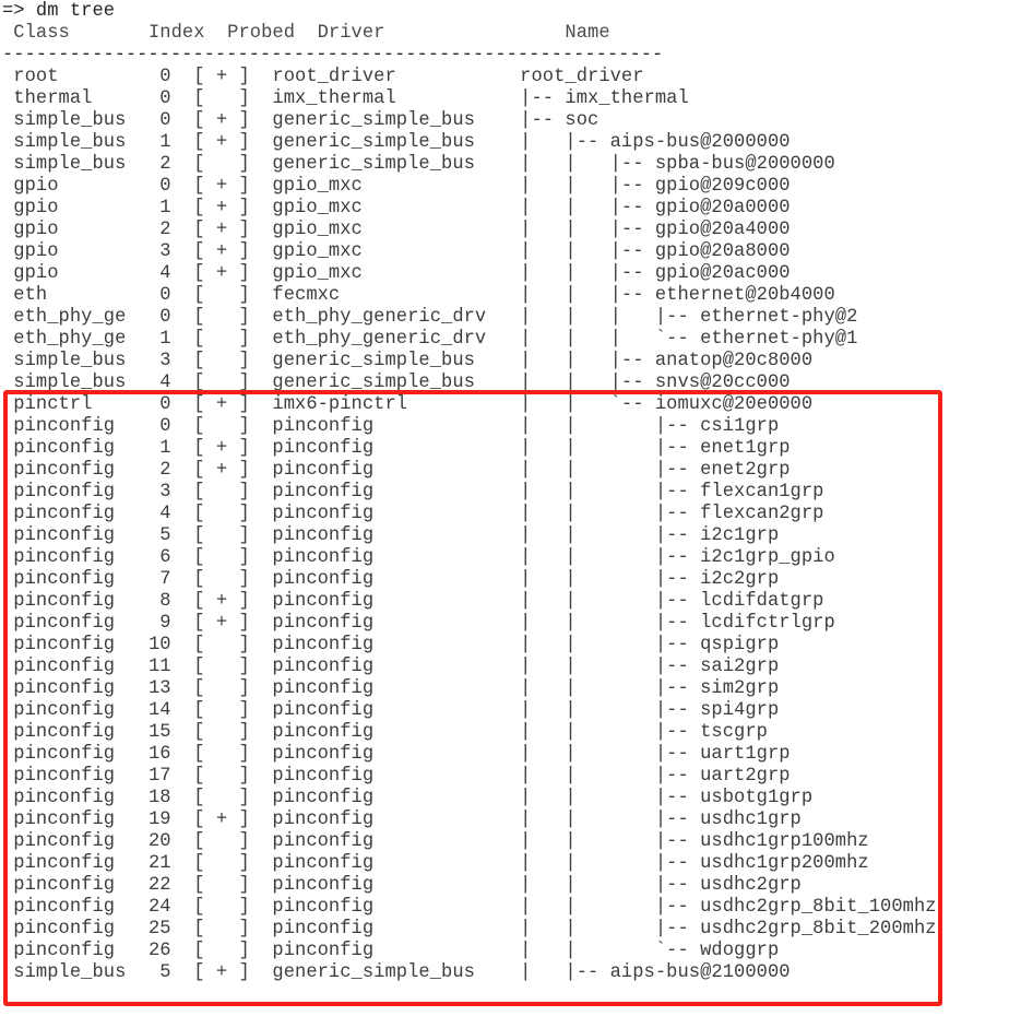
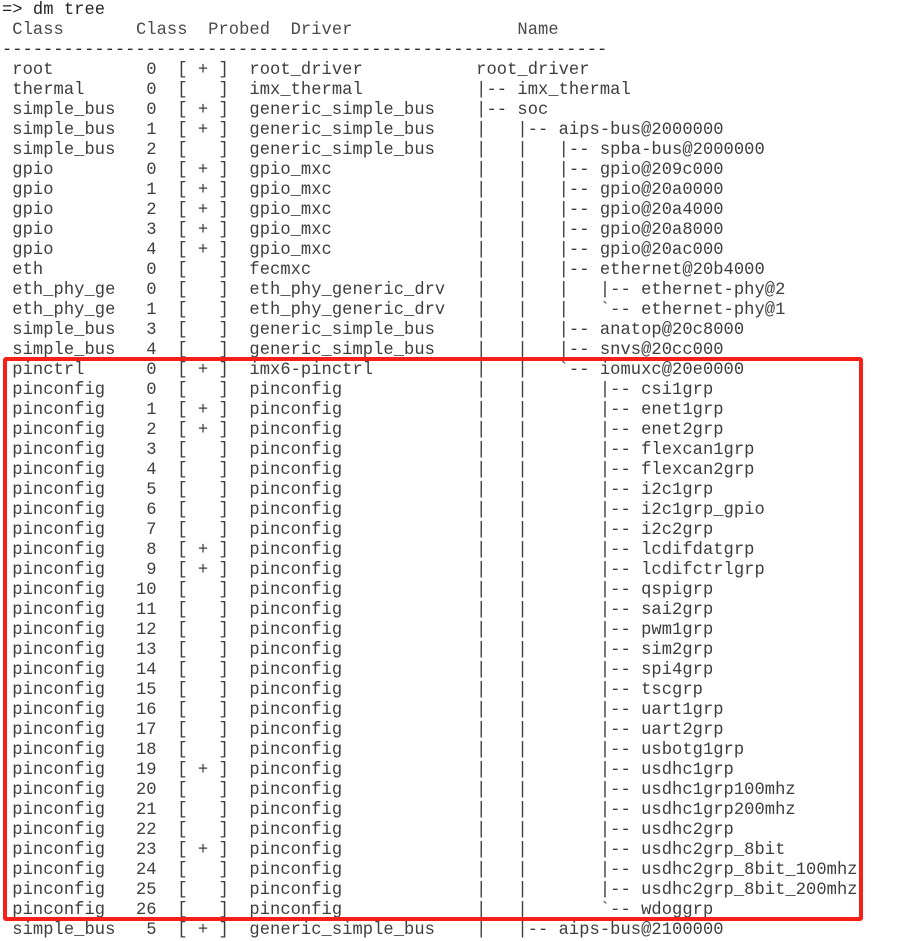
  => dm tree
- Class Index Probed Driver Name
+ Class Class Probed Driver Name
  -----------------------------------------------------------
  root 0 [ + ] root_driver root_driver
  thermal 0 [ ] imx_thermal |-- imx_thermal
  simple_bus 0 [ + ] generic_simple_bus |-- soc
  simple_bus 1 [ + ] generic_simple_bus | |-- aips-bus@2000000
  simple_bus 2 [ ] generic_simple_bus | | |-- spba-bus@2000000
  gpio 0 [ + ] gpio_mxc | | |-- gpio@209c000
  gpio 1 [ + ] gpio_mxc | | |-- gpio@20a0000
  gpio 2 [ + ] gpio_mxc | | |-- gpio@20a4000
  gpio 3 [ + ] gpio_mxc | | |-- gpio@20a8000
  gpio 4 [ + ] gpio_mxc | | |-- gpio@20ac000
  eth 0 [ ] fecmxc | | |-- ethernet@20b4000
  eth_phy_ge 0 [ ] eth_phy_generic_drv | | | |-- ethernet-phy@2
  eth_phy_ge 1 [ ] eth_phy_generic_drv | | | `-- ethernet-phy@1
  simple_bus 3 [ ] generic_simple_bus | | |-- anatop@20c8000
  simple_bus 4 [ ] generic_simple_bus | | |-- snvs@20cc000
  pinctrl 0 [ + ] imx6-pinctrl | | `-- iomuxc@20e0000
  pinconfig 0 [ ] pinconfig | | |-- csi1grp
  pinconfig 1 [ + ] pinconfig | | |-- enet1grp
  pinconfig 2 [ + ] pinconfig | | |-- enet2grp
  pinconfig 3 [ ] pinconfig | | |-- flexcan1grp
  pinconfig 4 [ ] pinconfig | | |-- flexcan2grp
  pinconfig 5 [ ] pinconfig | | |-- i2c1grp
  pinconfig 6 [ ] pinconfig | | |-- i2c1grp_gpio
  pinconfig 7 [ ] pinconfig | | |-- i2c2grp
  pinconfig 8 [ + ] pinconfig | | |-- lcdifdatgrp
  pinconfig 9 [ + ] pinconfig | | |-- lcdifctrlgrp
  pinconfig 10 [ ] pinconfig | | |-- qspigrp
  pinconfig 11 [ ] pinconfig | | |-- sai2grp
+ pinconfig 12 [ ] pinconfig | | |-- pwm1grp
  pinconfig 13 [ ] pinconfig | | |-- sim2grp
  pinconfig 14 [ ] pinconfig | | |-- spi4grp
  pinconfig 15 [ ] pinconfig | | |-- tscgrp
  pinconfig 16 [ ] pinconfig | | |-- uart1grp
  pinconfig 17 [ ] pinconfig | | |-- uart2grp
  pinconfig 18 [ ] pinconfig | | |-- usbotg1grp
  pinconfig 19 [ + ] pinconfig | | |-- usdhc1grp
  pinconfig 20 [ ] pinconfig | | |-- usdhc1grp100mhz
  pinconfig 21 [ ] pinconfig | | |-- usdhc1grp200mhz
  pinconfig 22 [ ] pinconfig | | |-- usdhc2grp
+ pinconfig 23 [ + ] pinconfig | | |-- usdhc2grp_8bit
  pinconfig 24 [ ] pinconfig | | |-- usdhc2grp_8bit_100mhz
  pinconfig 25 [ ] pinconfig | | |-- usdhc2grp_8bit_200mhz
  pinconfig 26 [ ] pinconfig | | `-- wdoggrp
  simple_bus 5 [ + ] generic_simple_bus | |-- aips-bus@2100000
